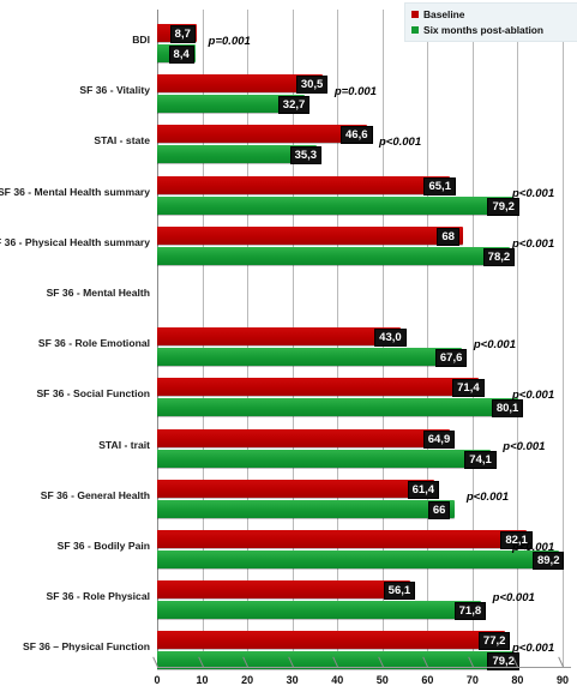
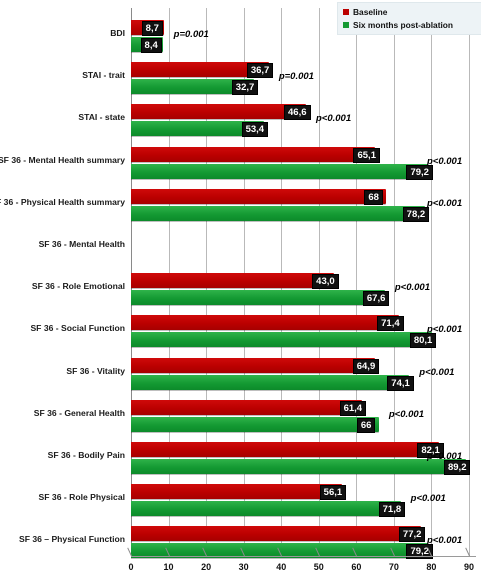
  BDI
- SF 36 - Vitality
+ STAI - trait
  STAI - state
  SF 36 - Mental Health summary
  36 - Physical Health summary
  SF 36 - Mental Health
  SF 36 - Role Emotional
  SF 36 - Social Function
- STAI - trait
+ SF 36 - Vitality
  SF 36 - General Health
  SF 36 - Bodily Pain
  SF 36 - Role Physical
  SF 36 – Physical Function
  8,7
  8,4
  p=0.001
- 30,5
+ 36,7
  32,7
  p=0.001
  46,6
- 35,3
+ 53,4
  p<0.001
  65,1
  79,2
  p<0.001
  68
  78,2
  p<0.001
  43,0
  67,6
  p<0.001
  71,4
  80,1
  p<0.001
  64,9
  74,1
  p<0.001
  61,4
  66
  p<0.001
  82,1
  89,2
  p<0.001
  56,1
  71,8
  p<0.001
  77,2
  79,2
  p<0.001
  0
  10
  20
  30
  40
  50
  60
  70
  80
  90
  Baseline
  Six months post-ablation
